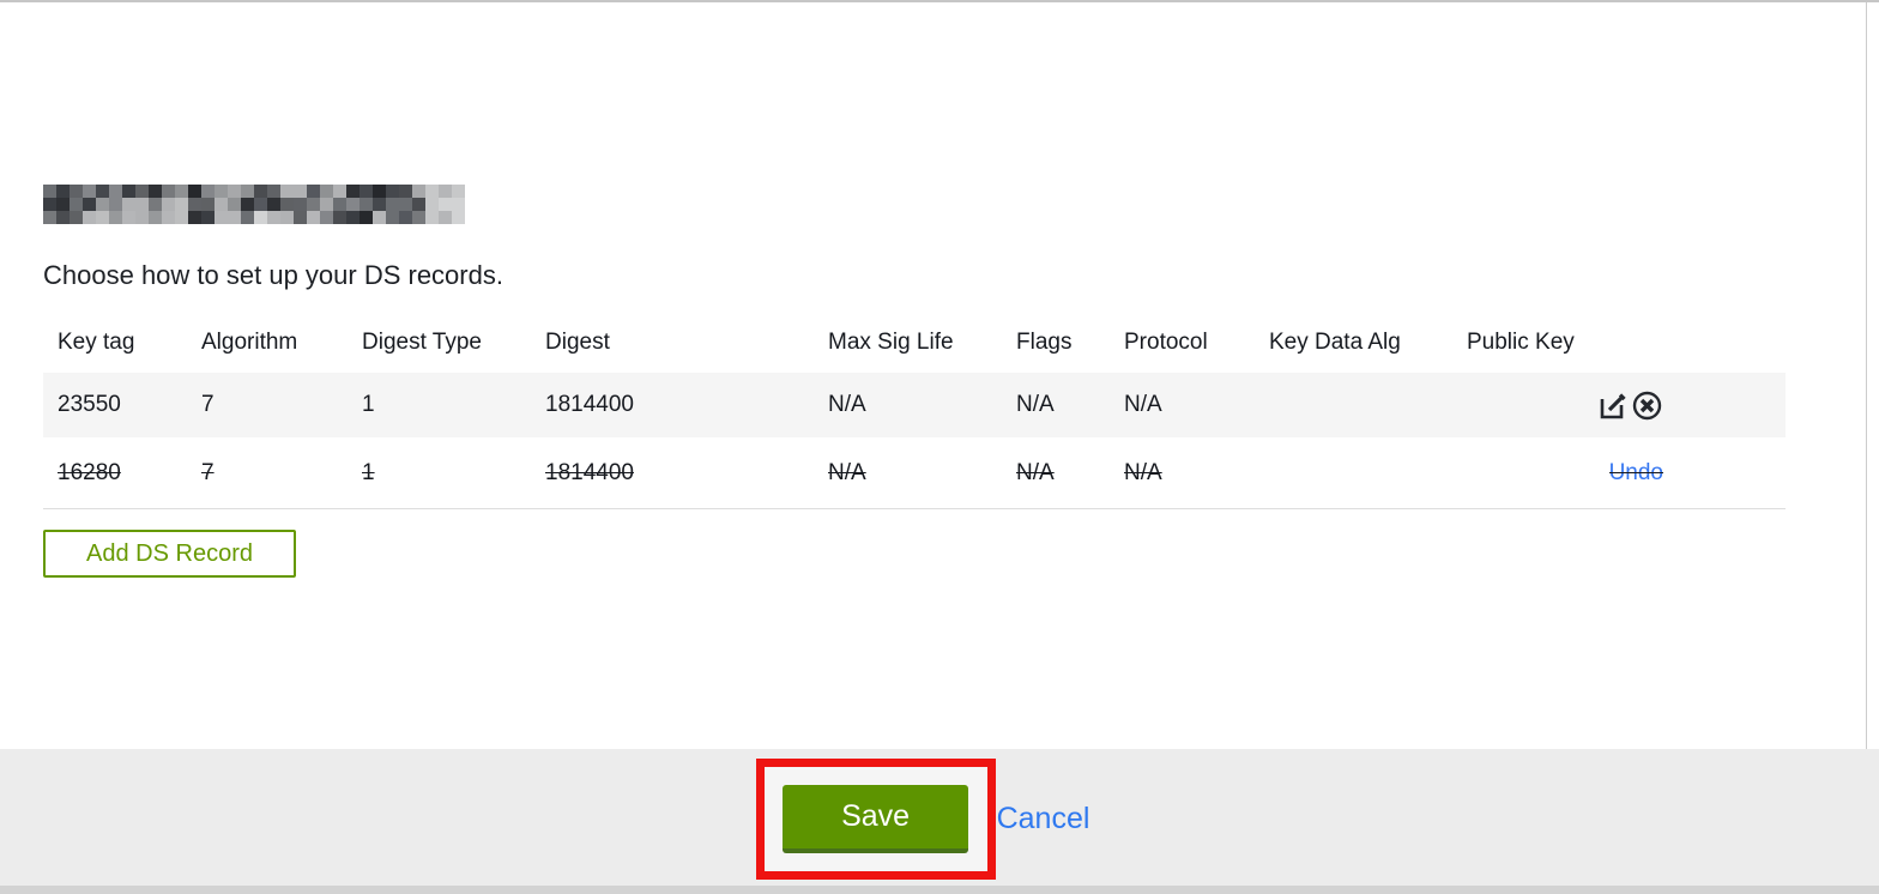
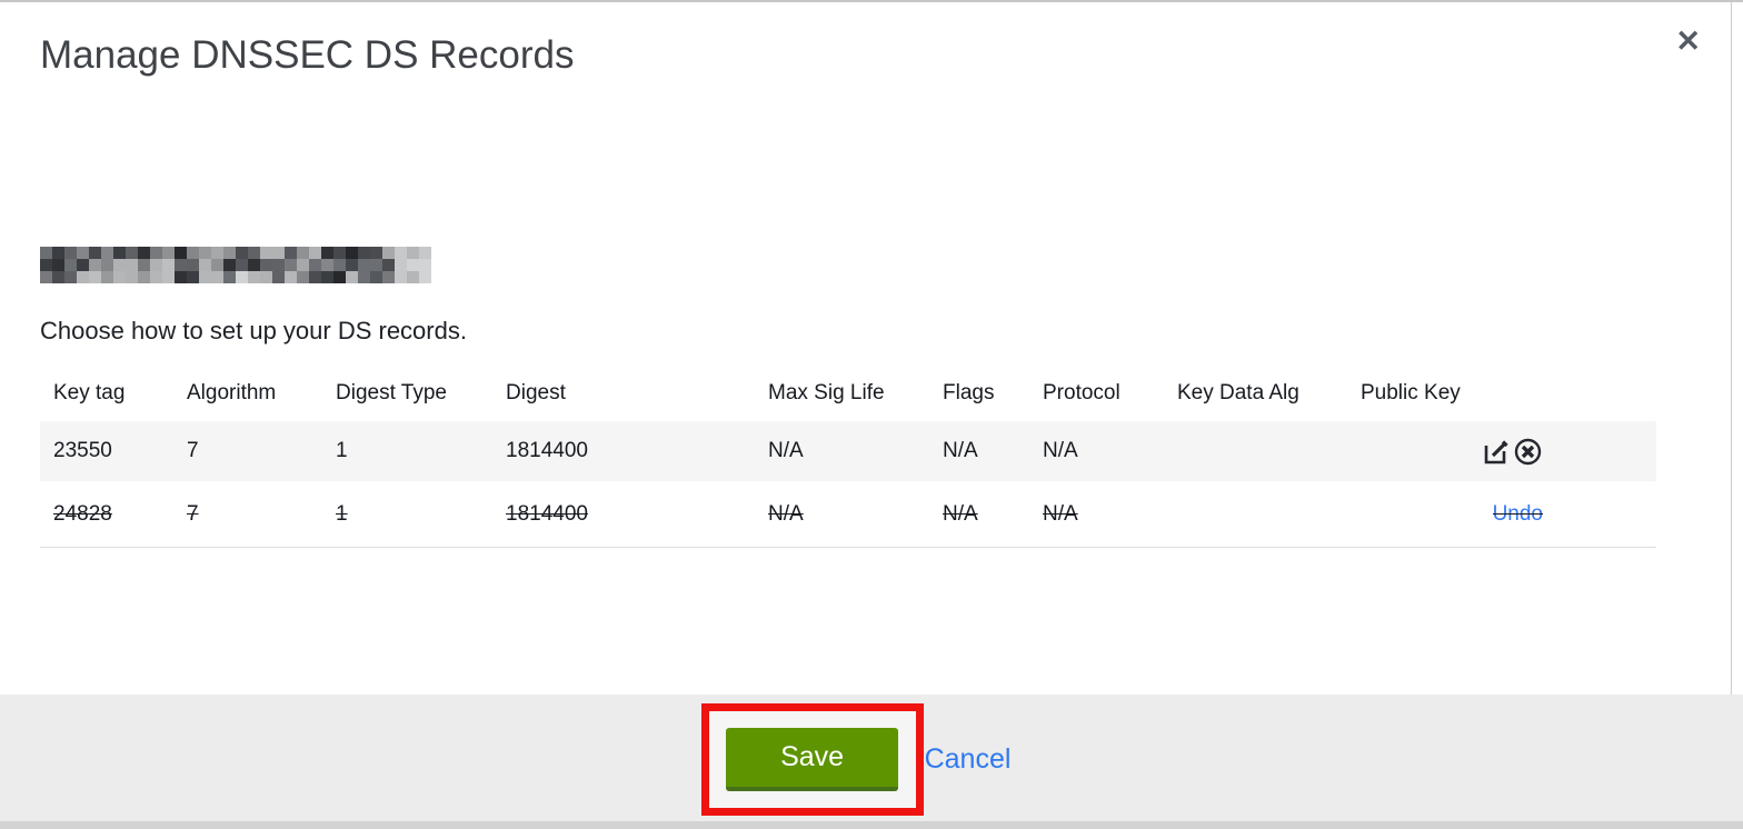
+ Manage DNSSEC DS Records
+ ✕
  Choose how to set up your DS records.
  Key tag
  Algorithm
  Digest Type
  Digest
  Max Sig Life
  Flags
  Protocol
  Key Data Alg
  Public Key
  23550
  7
  1
  1814400
  N/A
  N/A
  N/A
- 16280
+ 24828
  7
  1
  1814400
  N/A
  N/A
  N/A
  Undo
- Add DS Record
  Save
  Cancel
